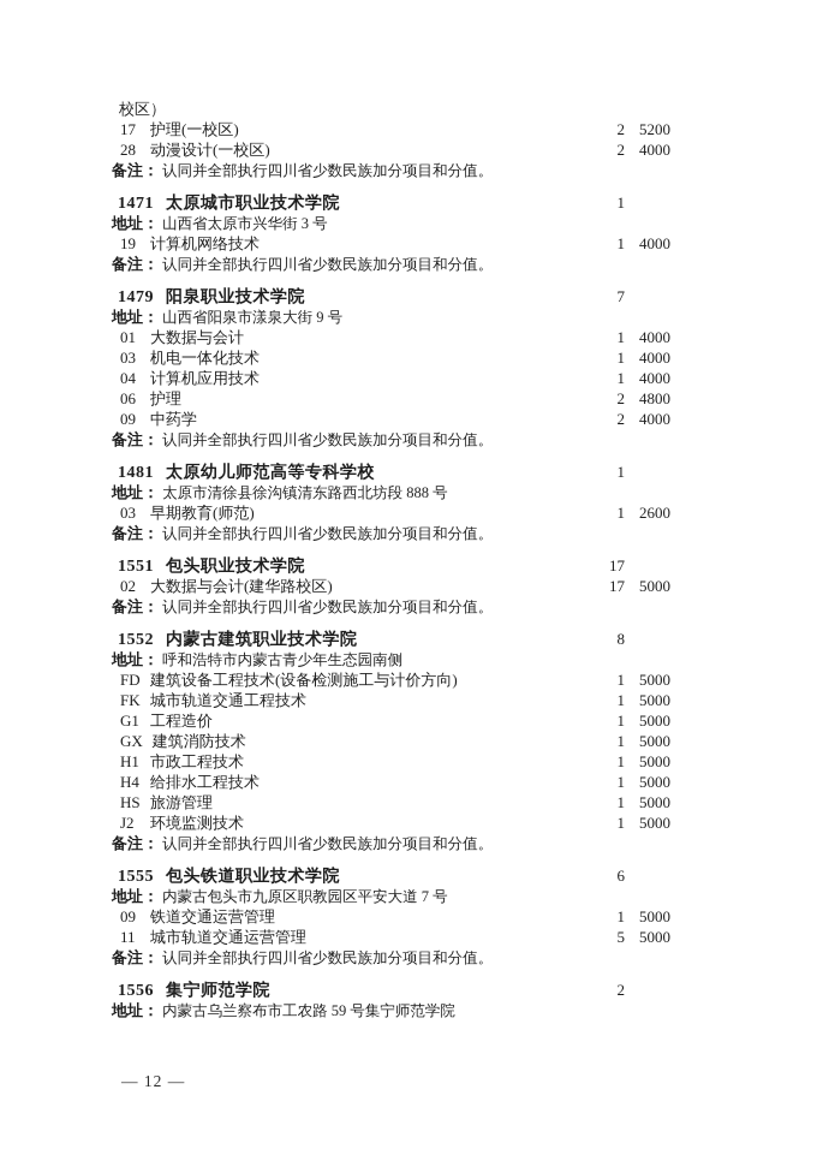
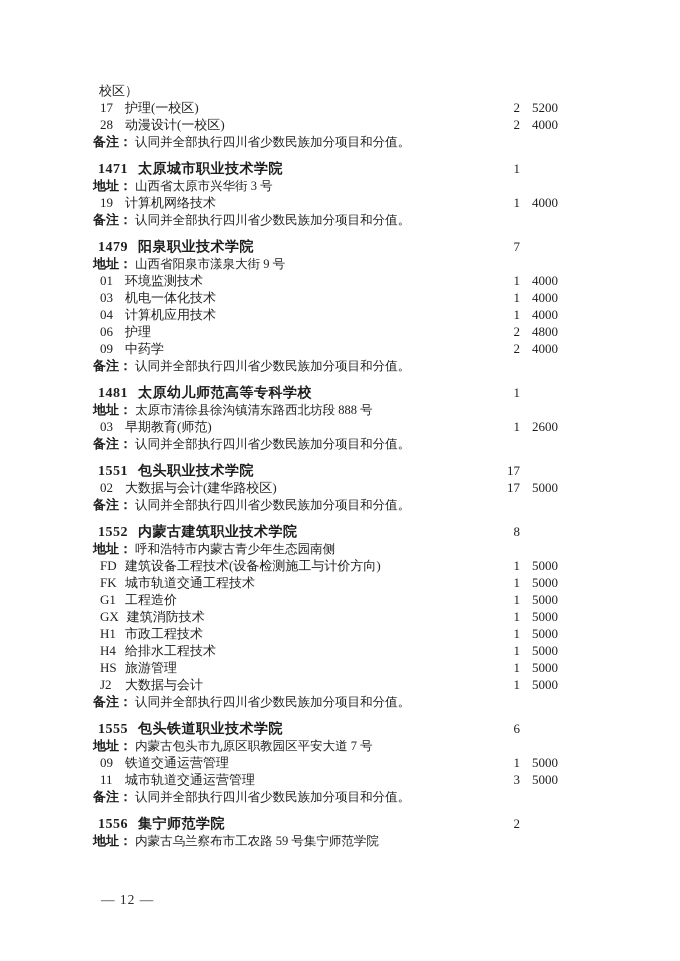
  校区）
  17 护理(一校区)
  2
  5200
  28 动漫设计(一校区)
  2
  4000
  备注： 认同并全部执行四川省少数民族加分项目和分值。
  1471 太原城市职业技术学院
  1
  地址： 山西省太原市兴华街 3 号
  19 计算机网络技术
  1
  4000
  备注： 认同并全部执行四川省少数民族加分项目和分值。
  1479 阳泉职业技术学院
  7
  地址： 山西省阳泉市漾泉大街 9 号
- 01 大数据与会计
+ 01 环境监测技术
  1
  4000
  03 机电一体化技术
  1
  4000
  04 计算机应用技术
  1
  4000
  06 护理
  2
  4800
  09 中药学
  2
  4000
  备注： 认同并全部执行四川省少数民族加分项目和分值。
  1481 太原幼儿师范高等专科学校
  1
  地址： 太原市清徐县徐沟镇清东路西北坊段 888 号
  03 早期教育(师范)
  1
  2600
  备注： 认同并全部执行四川省少数民族加分项目和分值。
  1551 包头职业技术学院
  17
  02 大数据与会计(建华路校区)
  17
  5000
  备注： 认同并全部执行四川省少数民族加分项目和分值。
  1552 内蒙古建筑职业技术学院
  8
  地址： 呼和浩特市内蒙古青少年生态园南侧
  FD 建筑设备工程技术(设备检测施工与计价方向)
  1
  5000
  FK 城市轨道交通工程技术
  1
  5000
  G1 工程造价
  1
  5000
  GX 建筑消防技术
  1
  5000
  H1 市政工程技术
  1
  5000
  H4 给排水工程技术
  1
  5000
  HS 旅游管理
  1
  5000
- J2 环境监测技术
+ J2 大数据与会计
  1
  5000
  备注： 认同并全部执行四川省少数民族加分项目和分值。
  1555 包头铁道职业技术学院
  6
  地址： 内蒙古包头市九原区职教园区平安大道 7 号
  09 铁道交通运营管理
  1
  5000
  11 城市轨道交通运营管理
- 5
+ 3
  5000
  备注： 认同并全部执行四川省少数民族加分项目和分值。
  1556 集宁师范学院
  2
  地址： 内蒙古乌兰察布市工农路 59 号集宁师范学院
  — 12 —
